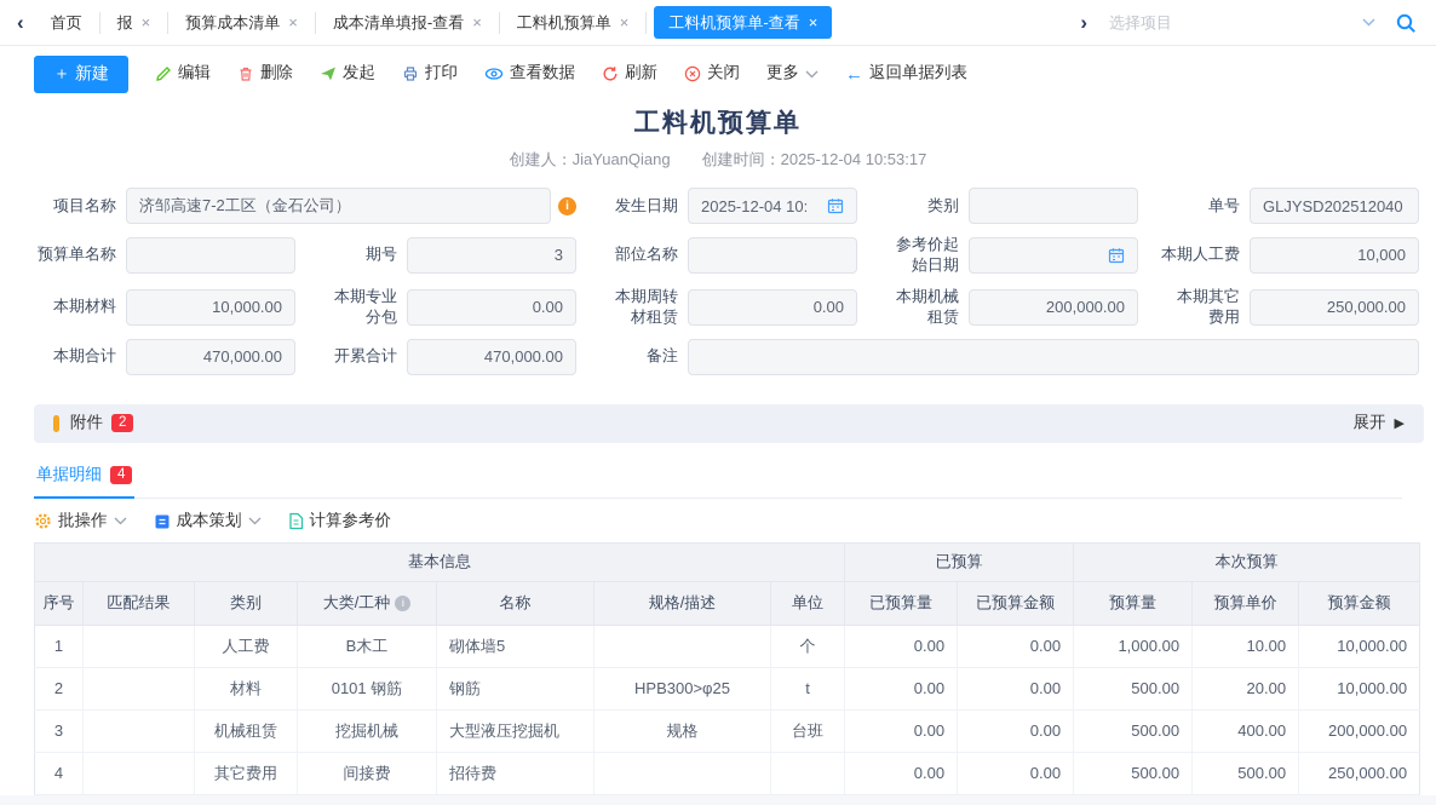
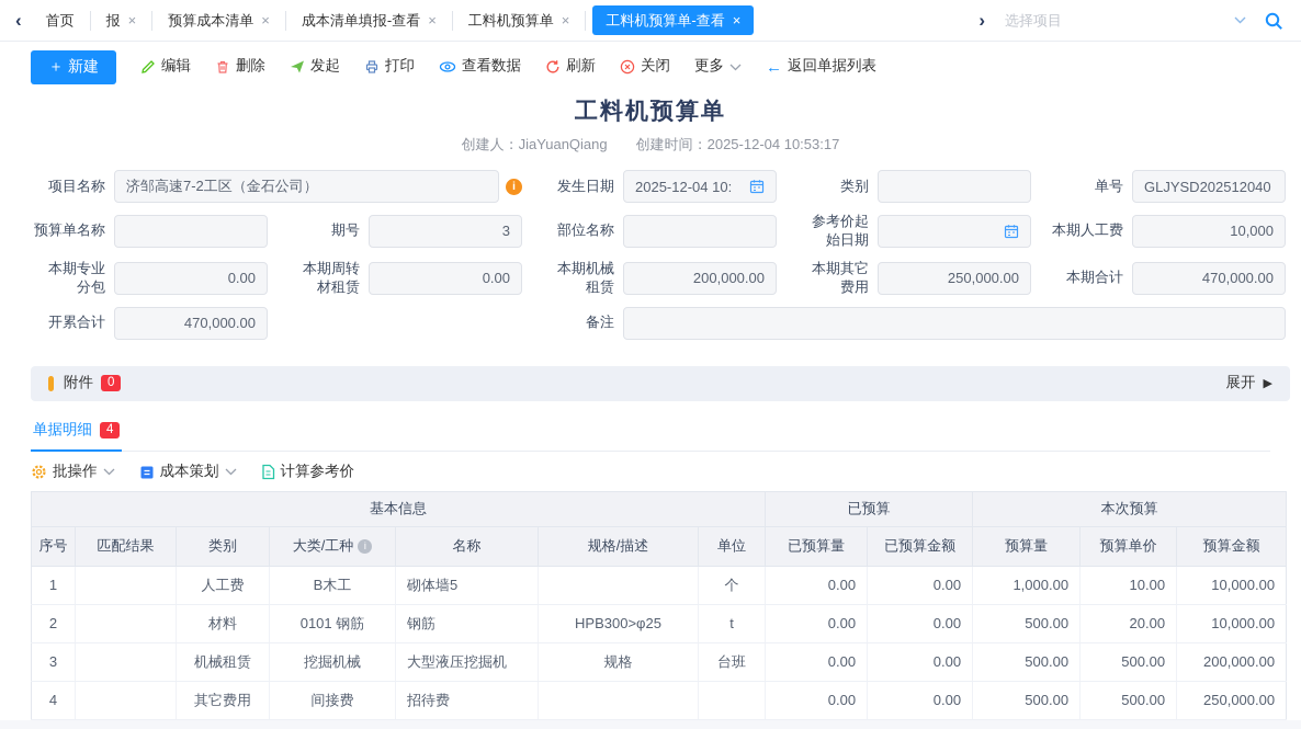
  ‹
  首页
  报
  ×
  预算成本清单
  ×
  成本清单填报-查看
  ×
  工料机预算单
  ×
  工料机预算单-查看
  ×
  ›
  选择项目
  ＋
  新建
  编辑
  删除
  发起
  打印
  查看数据
  刷新
  关闭
  更多
  ←
  返回单据列表
  工料机预算单
  创建人：JiaYuanQiang
  创建时间：2025-12-04 10:53:17
  项目名称
  济邹高速7-2工区（金石公司）
  i
  发生日期
  2025-12-04 10:
  类别
  单号
  GLJYSD202512040
  预算单名称
  期号
  3
  部位名称
  参考价起
  始日期
  本期人工费
  10,000
- 本期材料
- 10,000.00
  本期专业
  分包
  0.00
  本期周转
  材租赁
  0.00
  本期机械
  租赁
  200,000.00
  本期其它
  费用
  250,000.00
  本期合计
  470,000.00
  开累合计
  470,000.00
  备注
  附件
- 2
+ 0
  展开
  ▶
  单据明细
  4
  批操作
  成本策划
  计算参考价
  基本信息	已预算	本次预算
  序号	匹配结果	类别	大类/工种 i	名称	规格/描述	单位	已预算量	已预算金额	预算量	预算单价	预算金额
  1		人工费	B木工	砌体墙5		个	0.00	0.00	1,000.00	10.00	10,000.00
  2		材料	0101 钢筋	钢筋	HPB300>φ25	t	0.00	0.00	500.00	20.00	10,000.00
- 3		机械租赁	挖掘机械	大型液压挖掘机	规格	台班	0.00	0.00	500.00	400.00	200,000.00
+ 3		机械租赁	挖掘机械	大型液压挖掘机	规格	台班	0.00	0.00	500.00	500.00	200,000.00
  4		其它费用	间接费	招待费			0.00	0.00	500.00	500.00	250,000.00
